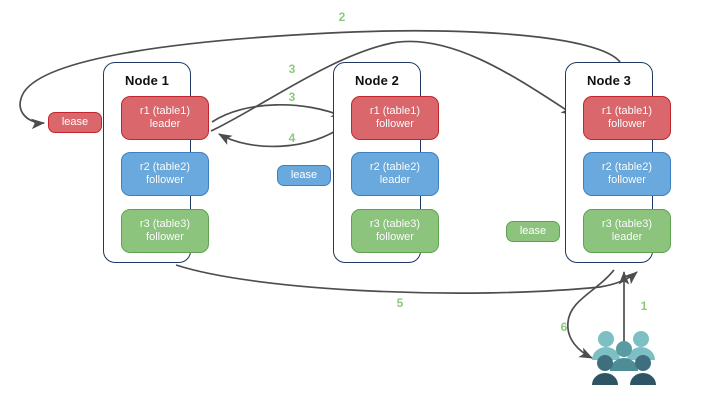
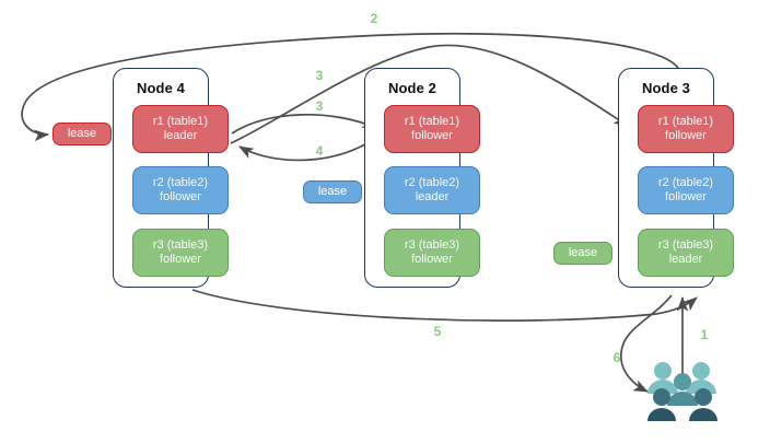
- Node 1
+ Node 4
  Node 2
  Node 3
  r1 (table1)
  leader
  r2 (table2)
  follower
  r3 (table3)
  follower
  r1 (table1)
  follower
  r2 (table2)
  leader
  r3 (table3)
  follower
  r1 (table1)
  follower
  r2 (table2)
  follower
  r3 (table3)
  leader
  lease
  lease
  lease
  1
  2
  3
  3
  4
  5
  6
